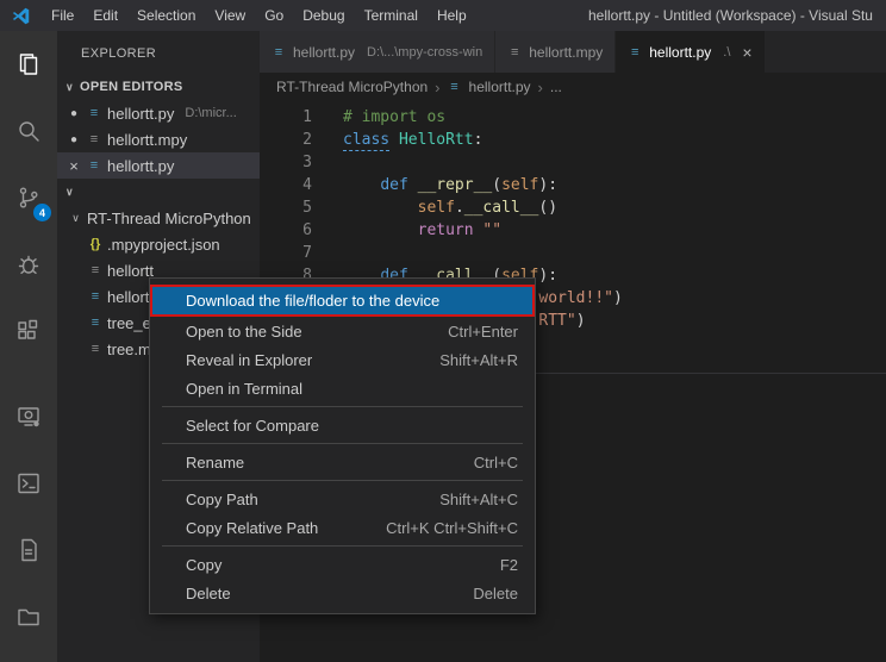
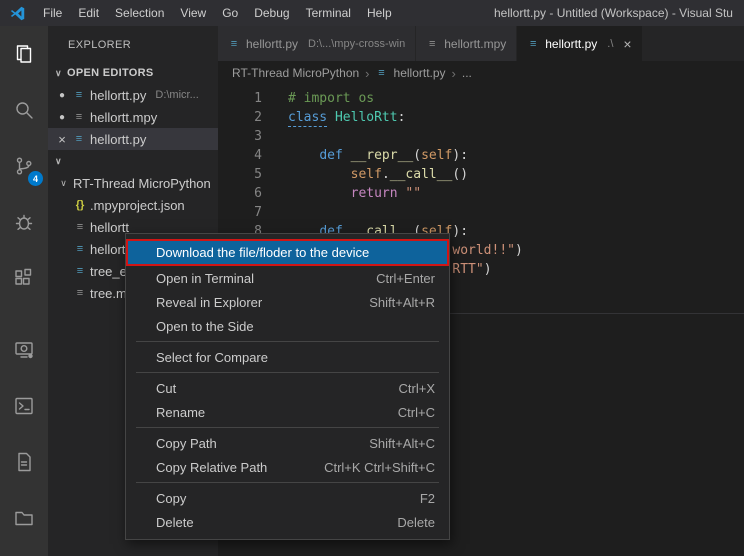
  File
  Edit
  Selection
  View
  Go
  Debug
  Terminal
  Help
  hellortt.py - Untitled (Workspace) - Visual Stu
  4
  EXPLORER
  ∨
  OPEN EDITORS
  ●
  ≡
  hellortt.py
  D:\micr...
  ●
  ≡
  hellortt.mpy
  ×
  ≡
  hellortt.py
  ∨
  ∨
  RT-Thread MicroPython
  {}
  .mpyproject.json
  ≡
  hellortt
  ≡
  hellort
  ≡
  tree_e
  ≡
  tree.m
  ≡
  hellortt.py
  D:\...\mpy-cross-win
  ≡
  hellortt.mpy
  ≡
  hellortt.py
  .\
  ×
  RT-Thread MicroPython
  ›
  ≡
  hellortt.py
  ›
  ...
  1
  # import os
  2
  class HelloRtt:
  3
  4
  def __repr__(self):
  5
  self.__call__()
  6
  return ""
  7
  8
  def __call__(self):
  Download the file/floder to the device
- Open to the Side
+ Open in Terminal
  Ctrl+Enter
  Reveal in Explorer
  Shift+Alt+R
- Open in Terminal
+ Open to the Side
  Select for Compare
+ Cut
+ Ctrl+X
  Rename
  Ctrl+C
  Copy Path
  Shift+Alt+C
  Copy Relative Path
  Ctrl+K Ctrl+Shift+C
  Copy
  F2
  Delete
  Delete
